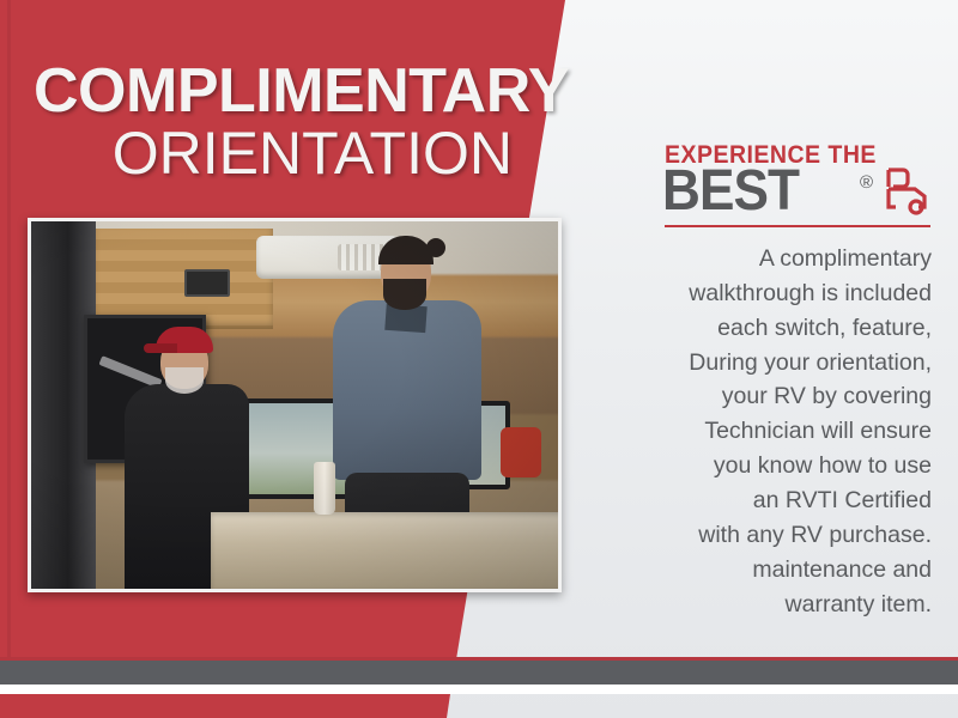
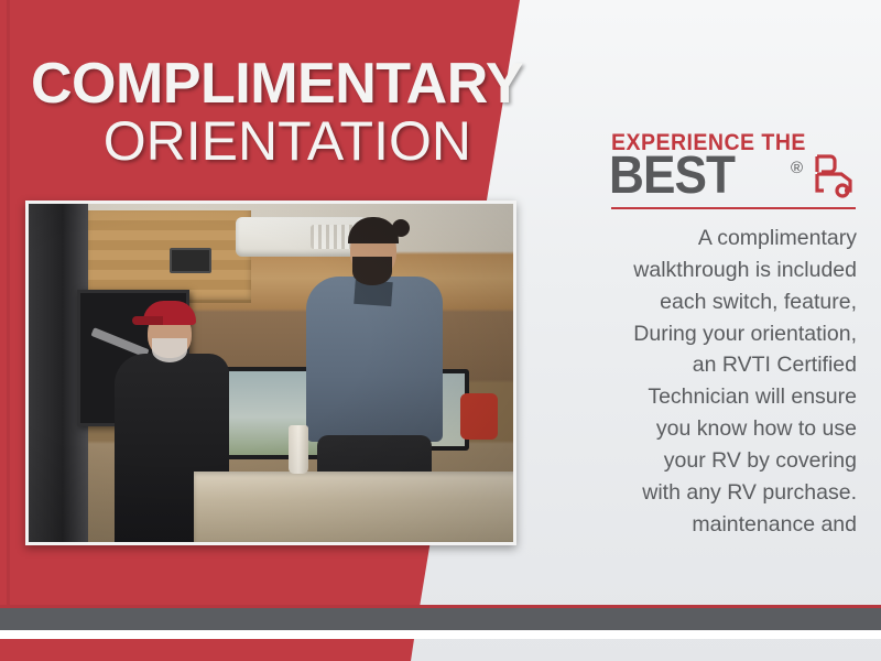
  COMPLIMENTARY
  ORIENTATION
  EXPERIENCE THE
  BEST
  ®
  A complimentary
  walkthrough is included
  each switch, feature,
  During your orientation,
- your RV by covering
+ an RVTI Certified
  Technician will ensure
  you know how to use
- an RVTI Certified
+ your RV by covering
  with any RV purchase.
  maintenance and
- warranty item.
